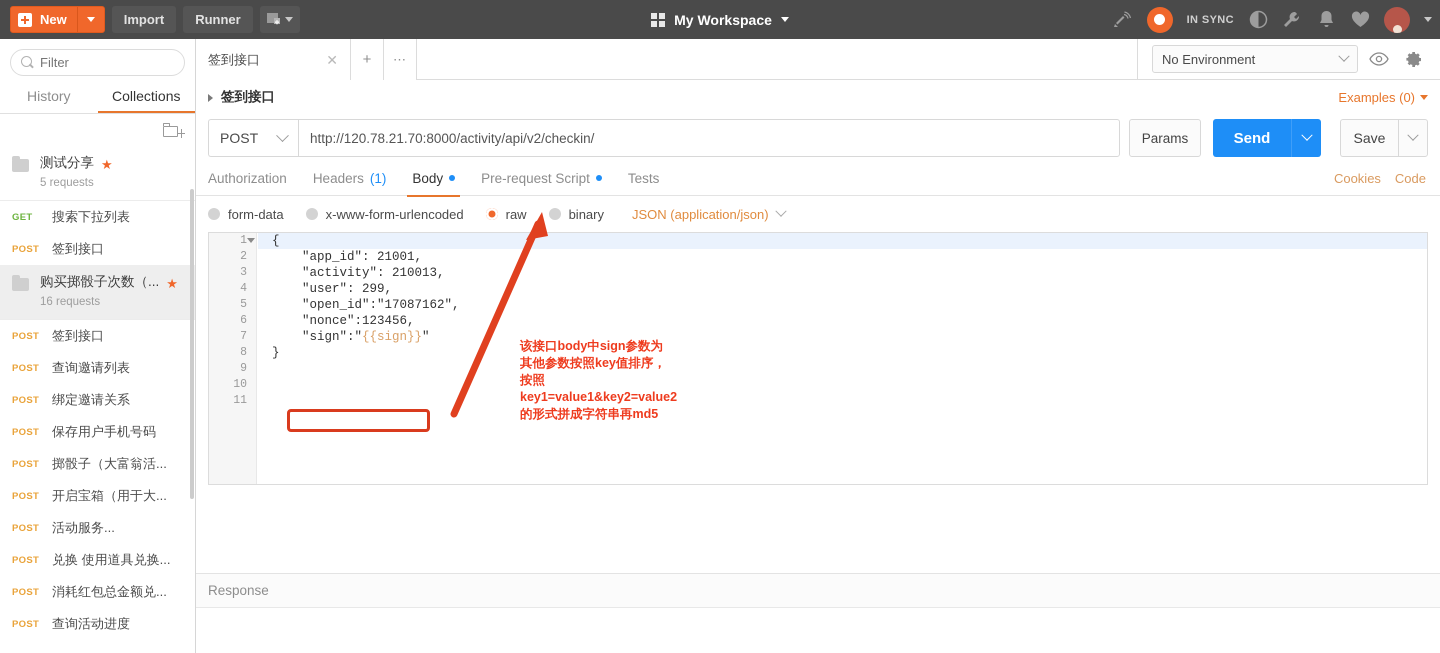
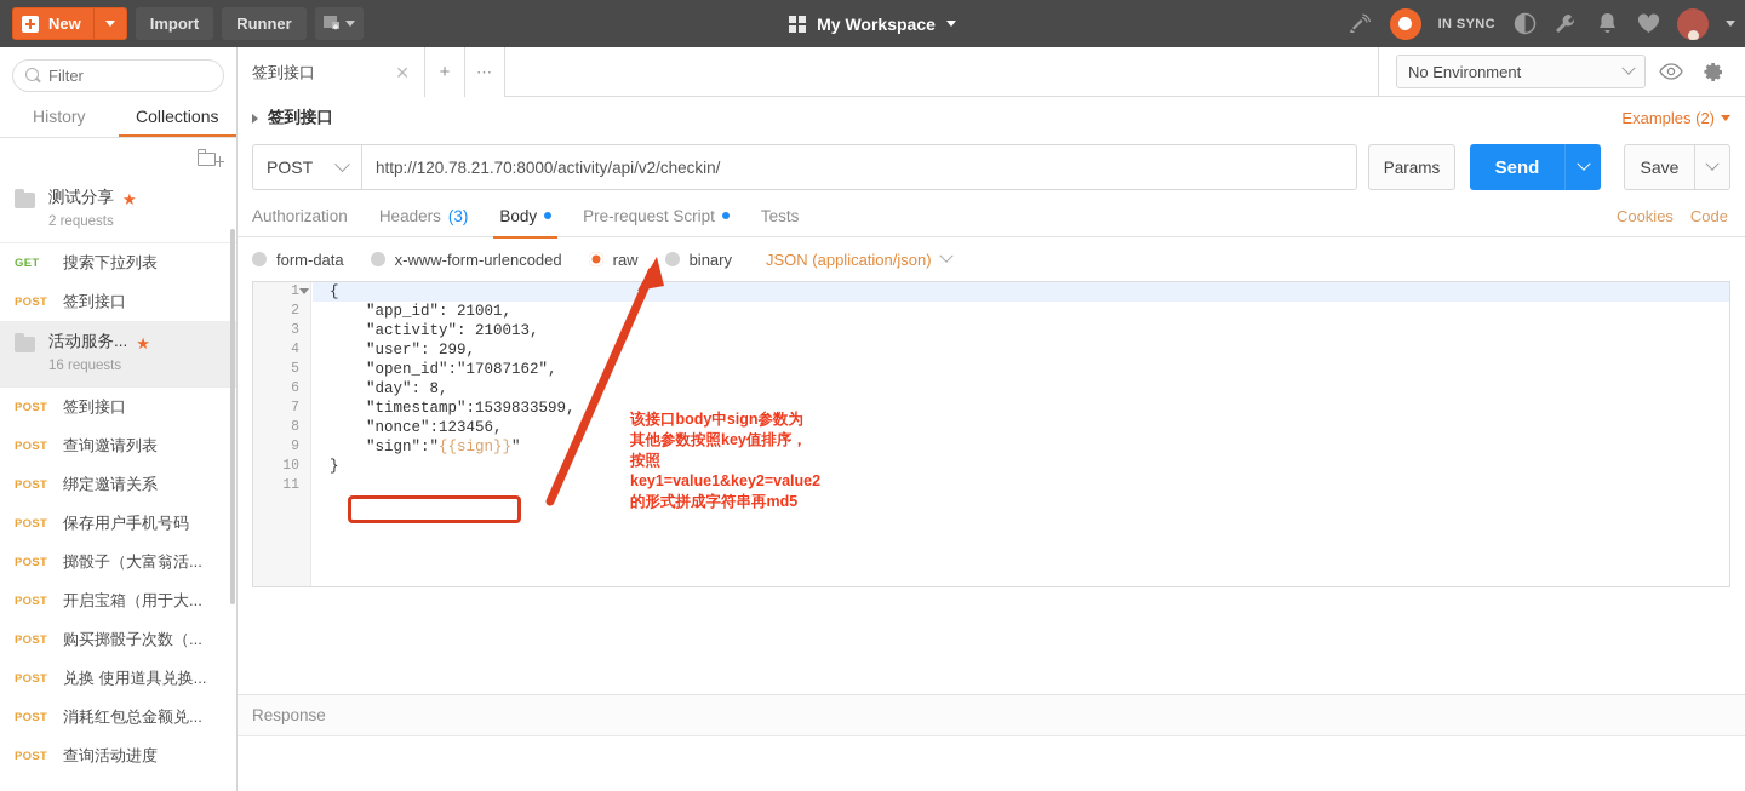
  New
  Import
  Runner
  My Workspace
  IN SYNC
  Filter
  History
  Collections
  测试分享
  ★
- 5 requests
+ 2 requests
  GET
  搜索下拉列表
  POST
  签到接口
- 购买掷骰子次数（...
+ 活动服务...
  ★
  16 requests
  POST
  签到接口
  POST
  查询邀请列表
  POST
  绑定邀请关系
  POST
  保存用户手机号码
  POST
  掷骰子（大富翁活...
  POST
  开启宝箱（用于大...
  POST
- 活动服务...
+ 购买掷骰子次数（...
  POST
  兑换 使用道具兑换...
  POST
  消耗红包总金额兑...
  POST
  查询活动进度
  签到接口
  ✕
  +
  ⋯
  No Environment
  签到接口
- Examples (0)
+ Examples (2)
  POST
  http://120.78.21.70:8000/activity/api/v2/checkin/
  Params
  Send
  Save
  Authorization
  Headers
- (1)
+ (3)
  Body
  Pre-request Script
  Tests
  Cookies
  Code
  form-data
  x-www-form-urlencoded
  raw
  binary
  JSON (application/json)
  1
  2
  3
  4
  5
  6
  7
  8
  9
  10
  11
  {
  "app_id": 21001,
  "activity": 210013,
  "user": 299,
  "open_id":"17087162",
+ "day": 8,
+ "timestamp":1539833599,
  "nonce":123456,
  "sign":"{{sign}}"
  }
  Response
  该接口body中sign参数为其他参数按照key值排序，按照key1=value1&key2=value2的形式拼成字符串再md5
